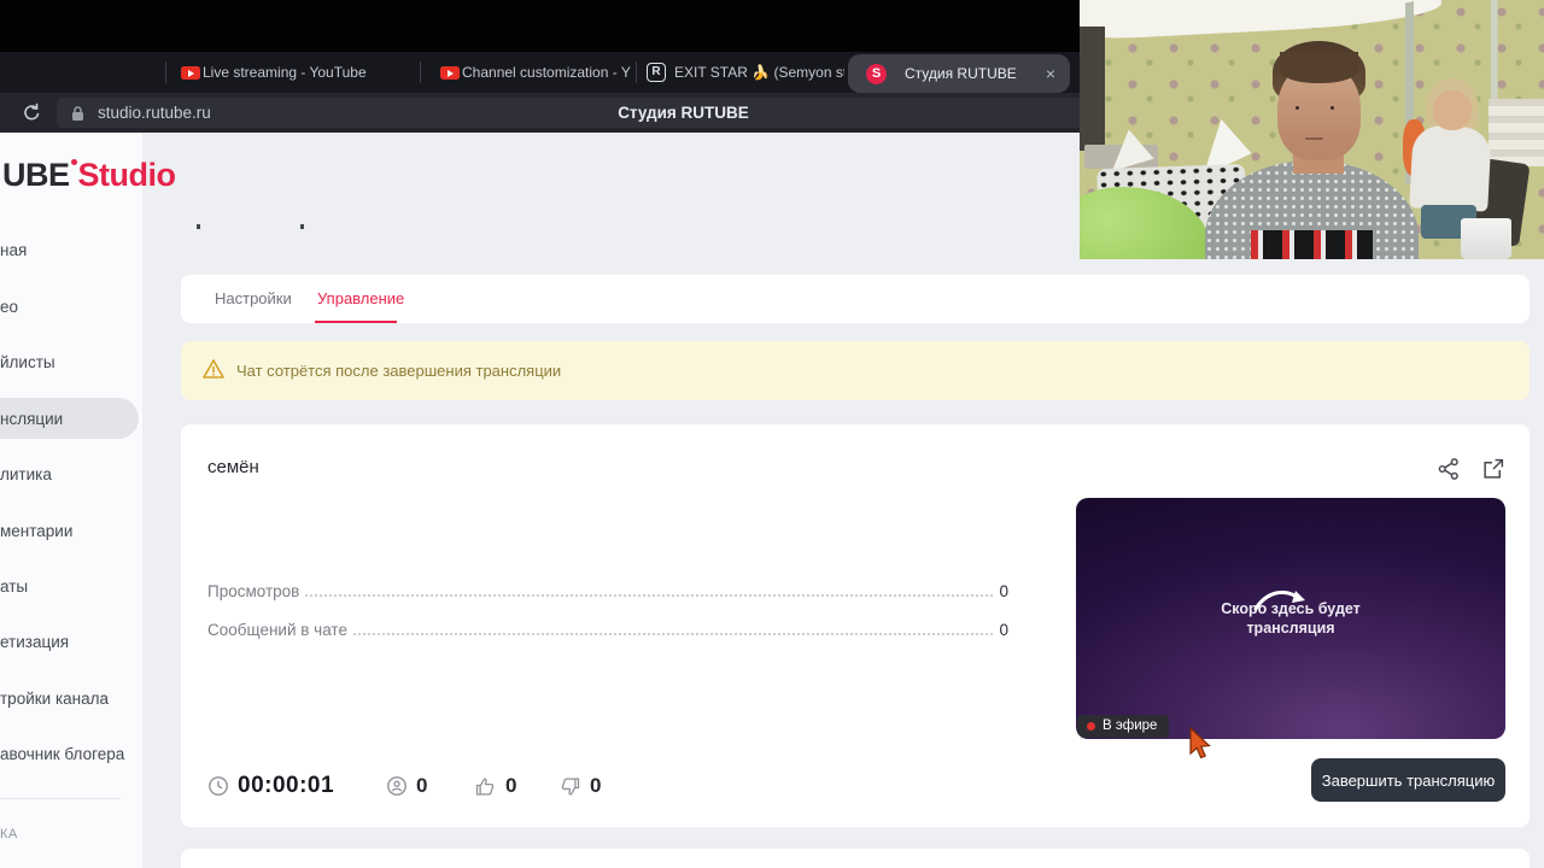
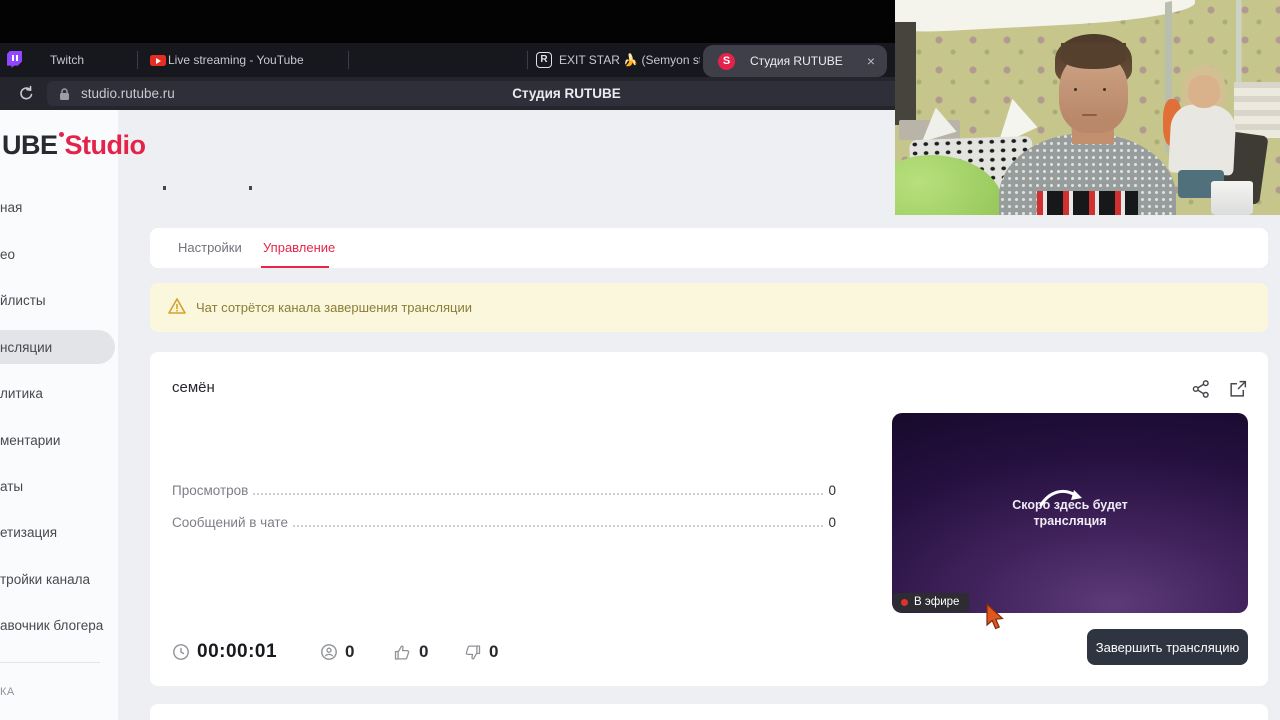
+ Twitch
  Live streaming - YouTube
- Channel customization - Y
  R
  EXIT STAR 🍌 (Semyon s
  S
  Студия RUTUBE
  ×
  studio.rutube.ru
  Студия RUTUBE
  UBE Studio
  ная
  ео
  йлисты
  нсляции
  литика
  ментарии
  аты
  етизация
  тройки канала
  авочник блогера
  КА
  Настройки
  Управление
- Чат сотрётся после завершения трансляции
+ Чат сотрётся канала завершения трансляции
  семён
  Просмотров
  0
  Сообщений в чате
  0
  00:00:01
  0
  0
  0
  Скоро здесь будет трансляция
  В эфире
  Завершить трансляцию
